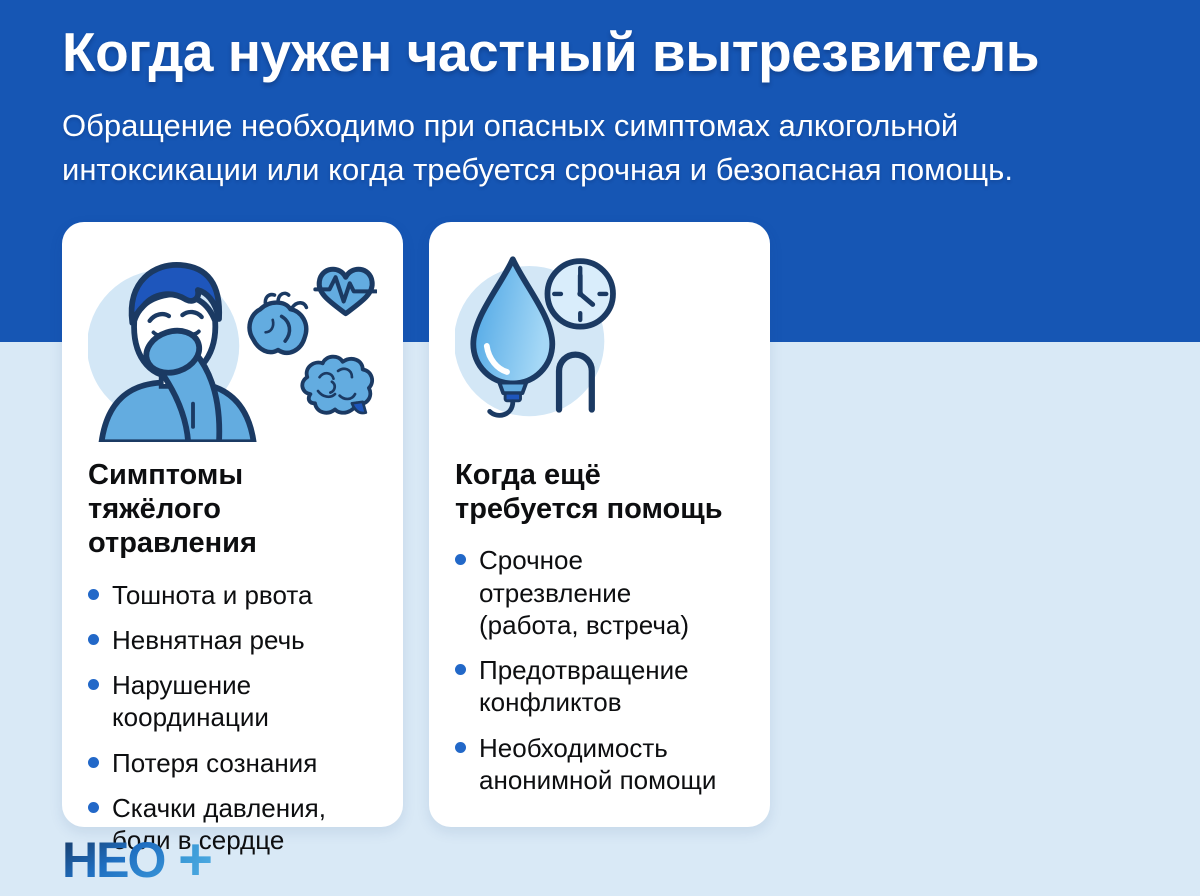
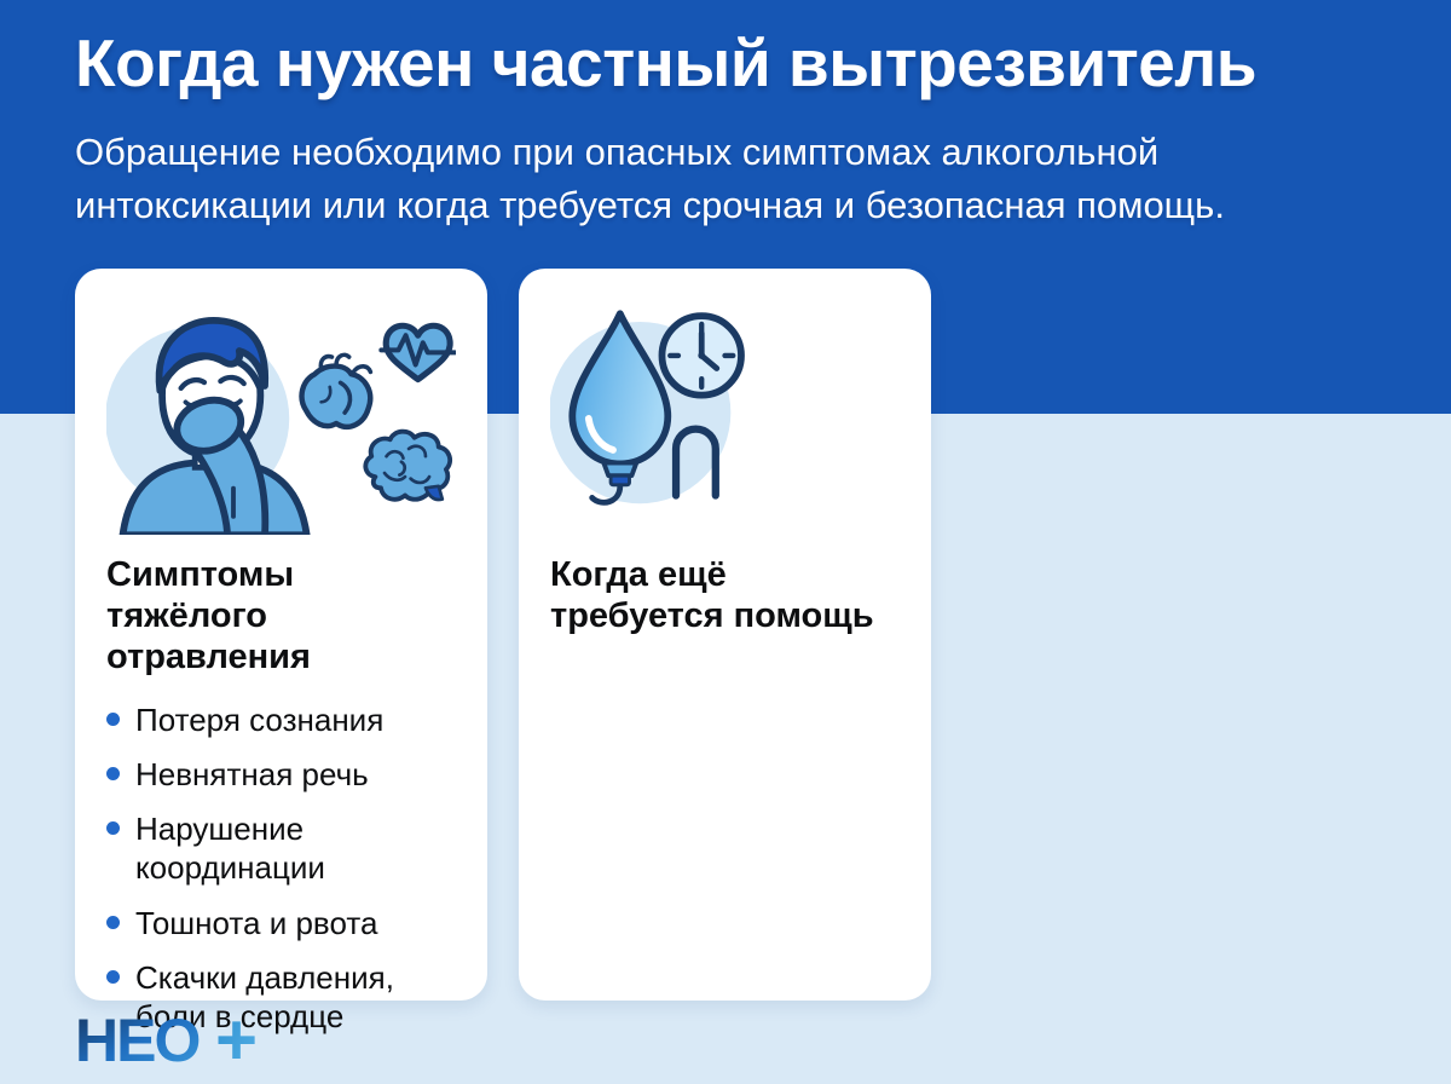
  Когда нужен частный вытрезвитель
  Обращение необходимо при опасных симптомах алкогольной
  интоксикации или когда требуется срочная и безопасная помощь.
  Симптомы тяжёлого
  отравления
- Тошнота и рвота
+ Потеря сознания
  Невнятная речь
  Нарушение координации
- Потеря сознания
+ Тошнота и рвота
  Скачки давления, боли в сердце
  Когда ещё
  требуется помощь
- Срочное отрезвление (работа, встреча)
- Предотвращение конфликтов
- Необходимость анонимной помощи
  НЕО
  +
